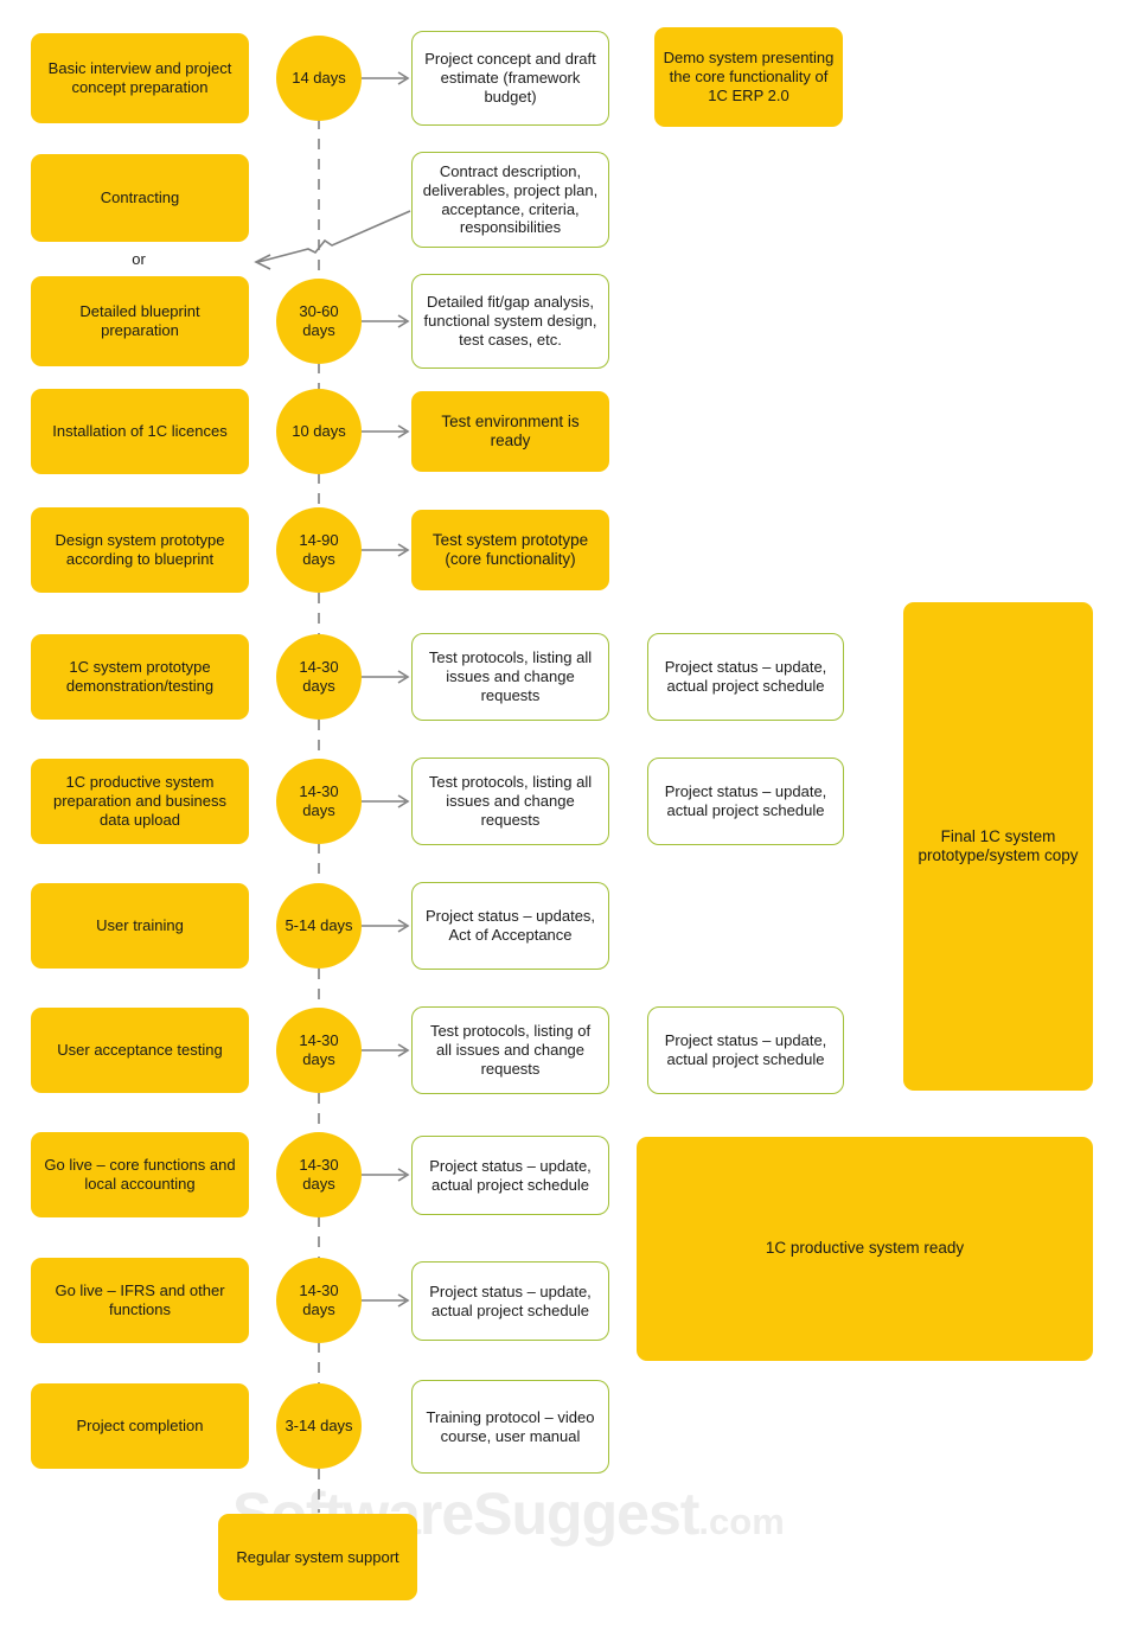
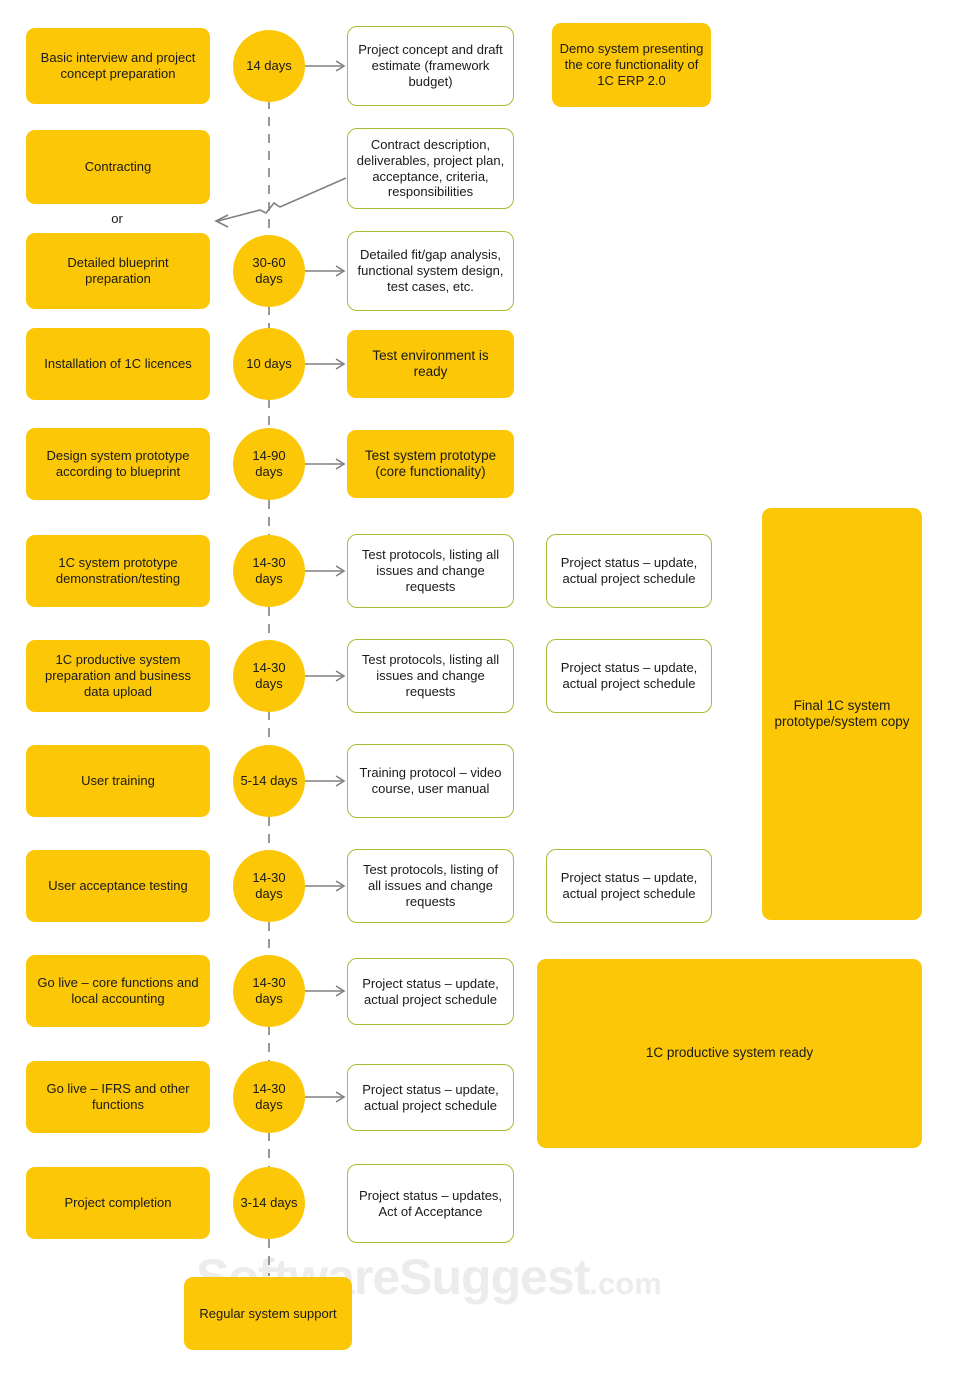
  Basic interview and project concept preparation
  14 days
  Project concept and draft estimate (framework budget)
  Demo system presenting the core functionality of 1C ERP 2.0
  Contracting
  or
  Contract description, deliverables, project plan, acceptance, criteria, responsibilities
  Detailed blueprint preparation
  30-60 days
  Detailed fit/gap analysis, functional system design, test cases, etc.
  Installation of 1C licences
  10 days
  Test environment is ready
  Design system prototype according to blueprint
  14-90 days
  Test system prototype (core functionality)
  Final 1C system prototype/system copy
  1C system prototype demonstration/testing
  14-30 days
  Test protocols, listing all issues and change requests
  Project status – update, actual project schedule
  1C productive system preparation and business data upload
  14-30 days
  Test protocols, listing all issues and change requests
  Project status – update, actual project schedule
  User training
  5-14 days
- Project status – updates, Act of Acceptance
+ Training protocol – video course, user manual
  User acceptance testing
  14-30 days
  Test protocols, listing of all issues and change requests
  Project status – update, actual project schedule
  1C productive system ready
  Go live – core functions and local accounting
  14-30 days
  Project status – update, actual project schedule
  Go live – IFRS and other functions
  14-30 days
  Project status – update, actual project schedule
  Project completion
  3-14 days
- Training protocol – video course, user manual
+ Project status – updates, Act of Acceptance
  Regular system support
